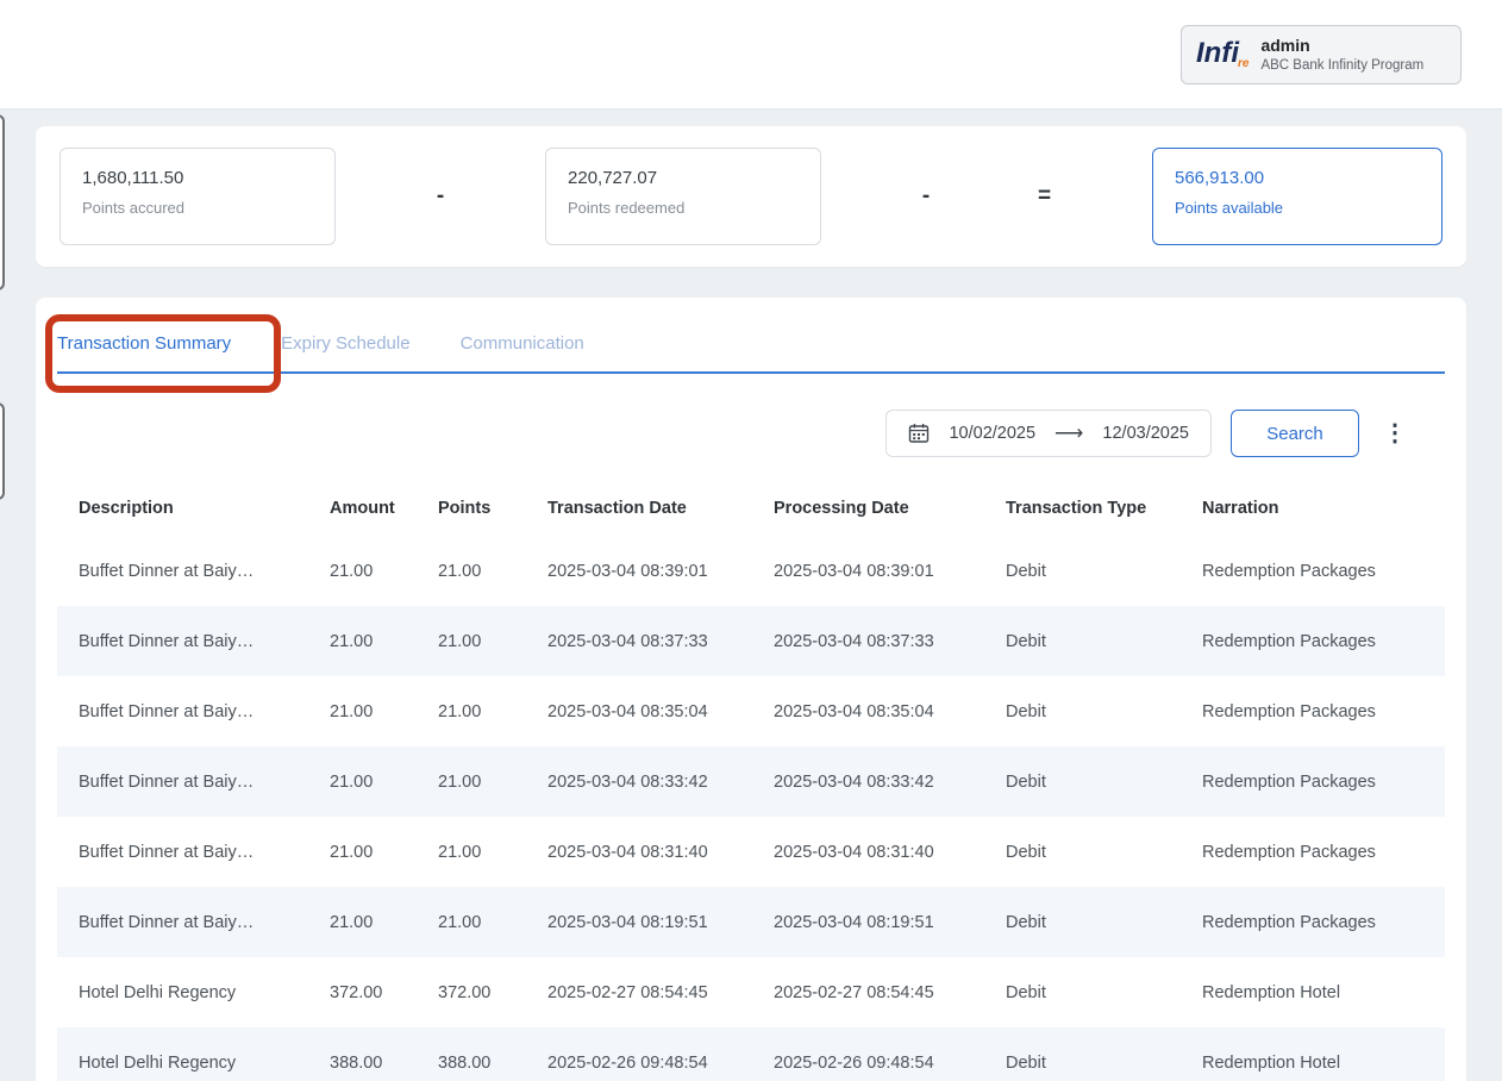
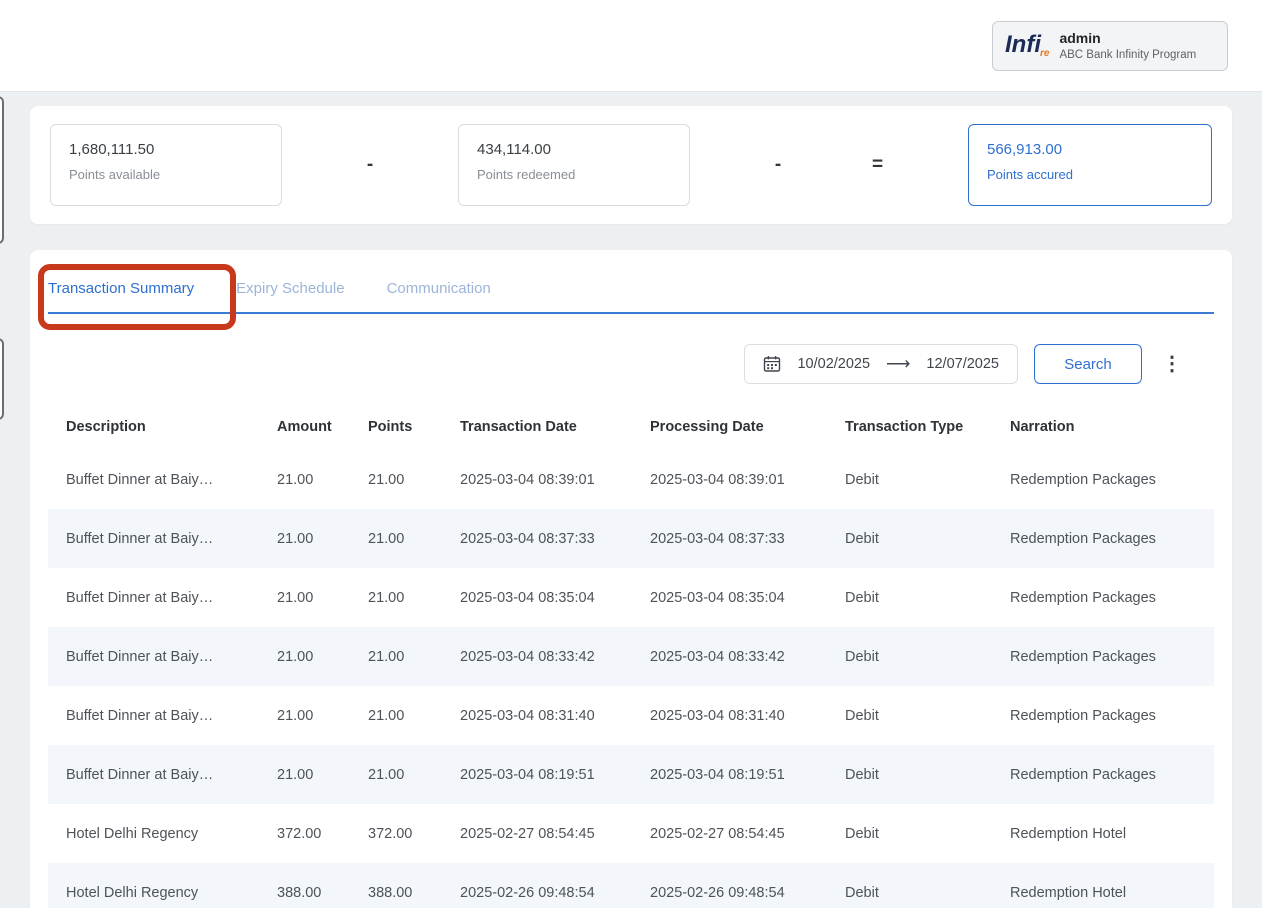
  Infire
  admin
  ABC Bank Infinity Program
  1,680,111.50
- Points accured
+ Points available
  -
- 220,727.07
+ 434,114.00
  Points redeemed
  -
  =
  566,913.00
- Points available
+ Points accured
  Transaction Summary
  Expiry Schedule
  Communication
  10/02/2025
  ⟶
- 12/03/2025
+ 12/07/2025
  Search
  ⋮
  Description	Amount	Points	Transaction Date	Processing Date	Transaction Type	Narration
  Buffet Dinner at Baiy…	21.00	21.00	2025-03-04 08:39:01	2025-03-04 08:39:01	Debit	Redemption Packages
  Buffet Dinner at Baiy…	21.00	21.00	2025-03-04 08:37:33	2025-03-04 08:37:33	Debit	Redemption Packages
  Buffet Dinner at Baiy…	21.00	21.00	2025-03-04 08:35:04	2025-03-04 08:35:04	Debit	Redemption Packages
  Buffet Dinner at Baiy…	21.00	21.00	2025-03-04 08:33:42	2025-03-04 08:33:42	Debit	Redemption Packages
  Buffet Dinner at Baiy…	21.00	21.00	2025-03-04 08:31:40	2025-03-04 08:31:40	Debit	Redemption Packages
  Buffet Dinner at Baiy…	21.00	21.00	2025-03-04 08:19:51	2025-03-04 08:19:51	Debit	Redemption Packages
  Hotel Delhi Regency	372.00	372.00	2025-02-27 08:54:45	2025-02-27 08:54:45	Debit	Redemption Hotel
  Hotel Delhi Regency	388.00	388.00	2025-02-26 09:48:54	2025-02-26 09:48:54	Debit	Redemption Hotel
